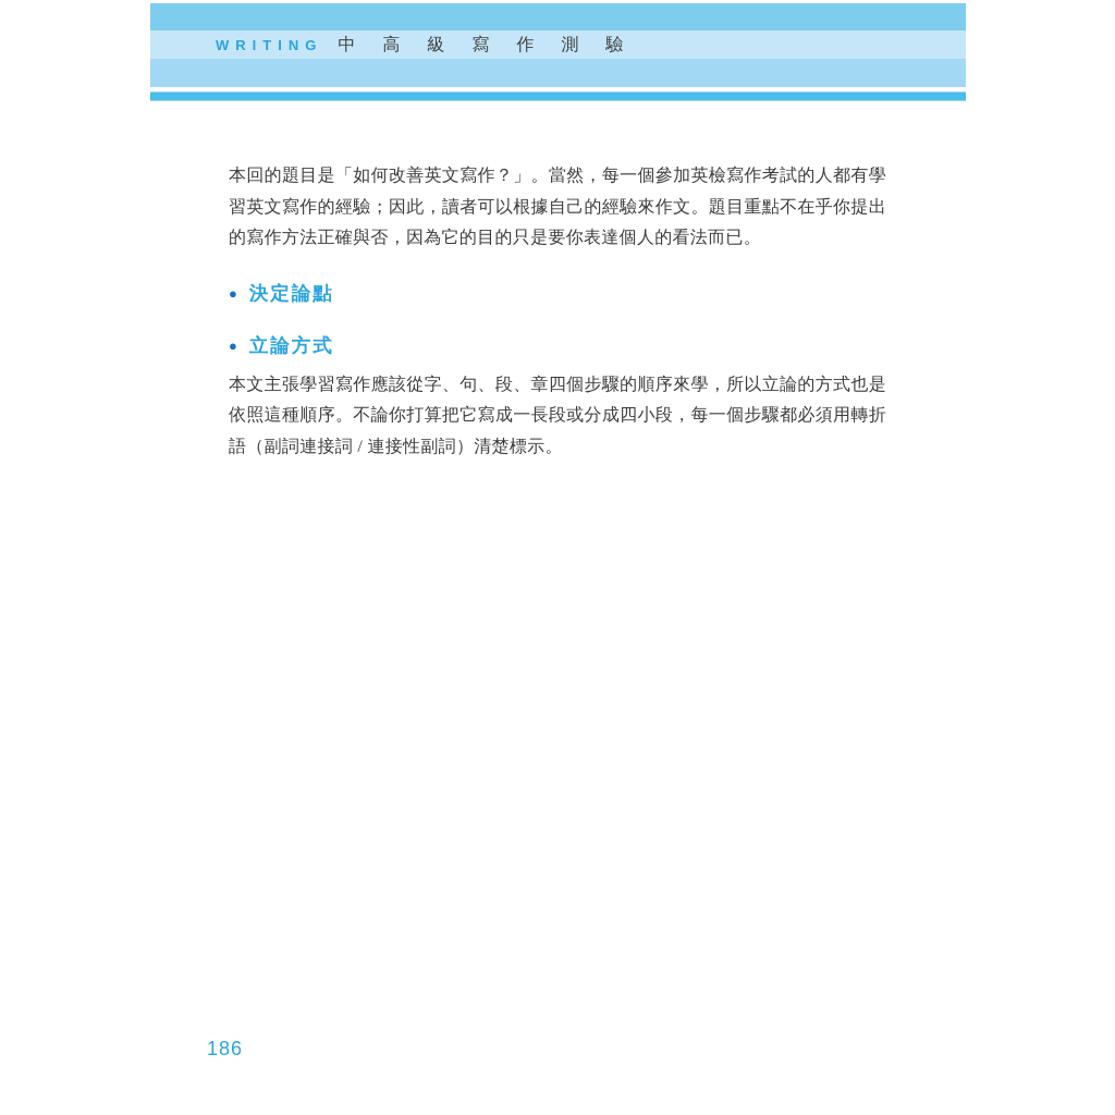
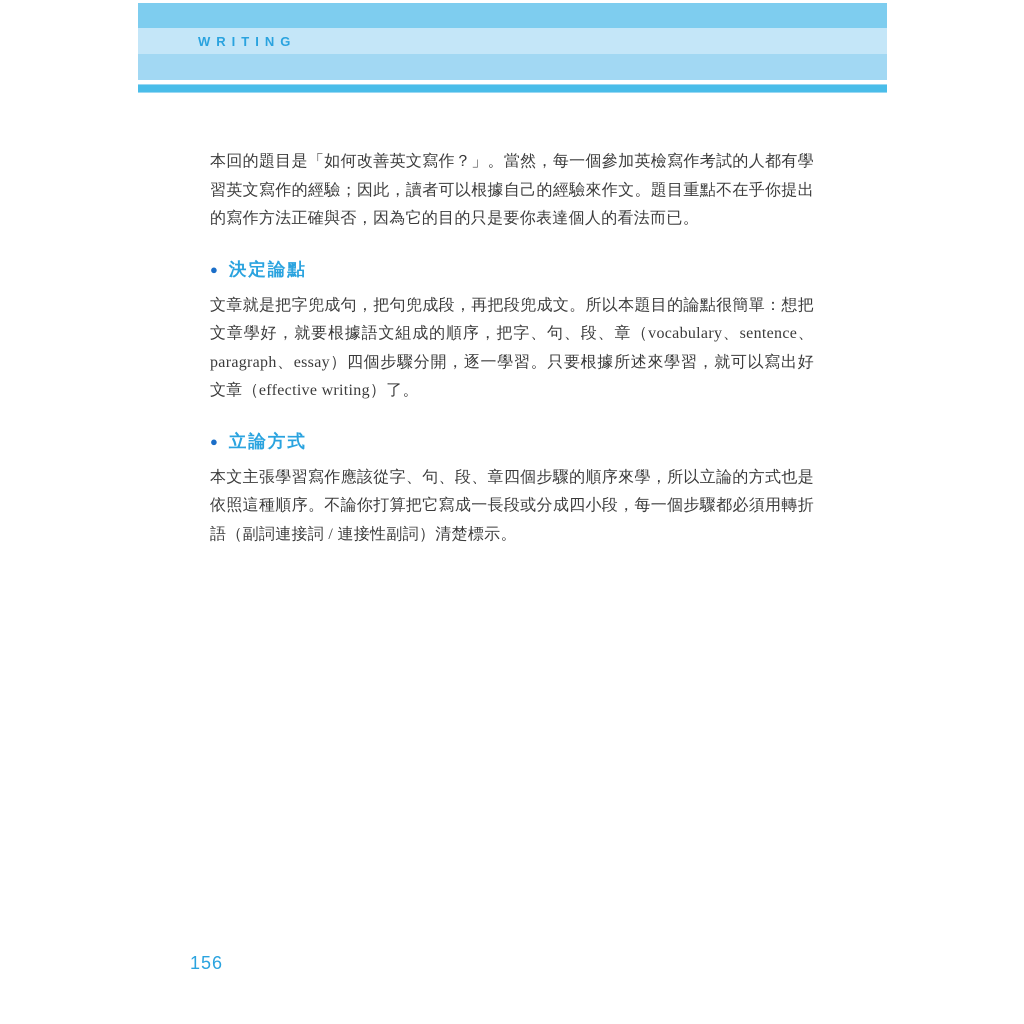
  WRITING
- 中高級寫作測驗
  本回的題目是「如何改善英文寫作？」。當然，每一個參加英檢寫作考試的人都有學習英文寫作的經驗；因此，讀者可以根據自己的經驗來作文。題目重點不在乎你提出的寫作方法正確與否，因為它的目的只是要你表達個人的看法而已。
  ●
  決定論點
+ 文章就是把字兜成句，把句兜成段，再把段兜成文。所以本題目的論點很簡單：想把文章學好，就要根據語文組成的順序，把字、句、段、章（vocabulary、sentence、paragraph、essay）四個步驟分開，逐一學習。只要根據所述來學習，就可以寫出好文章（effective writing）了。
  ●
  立論方式
  本文主張學習寫作應該從字、句、段、章四個步驟的順序來學，所以立論的方式也是依照這種順序。不論你打算把它寫成一長段或分成四小段，每一個步驟都必須用轉折語（副詞連接詞 / 連接性副詞）清楚標示。
- 186
+ 156
